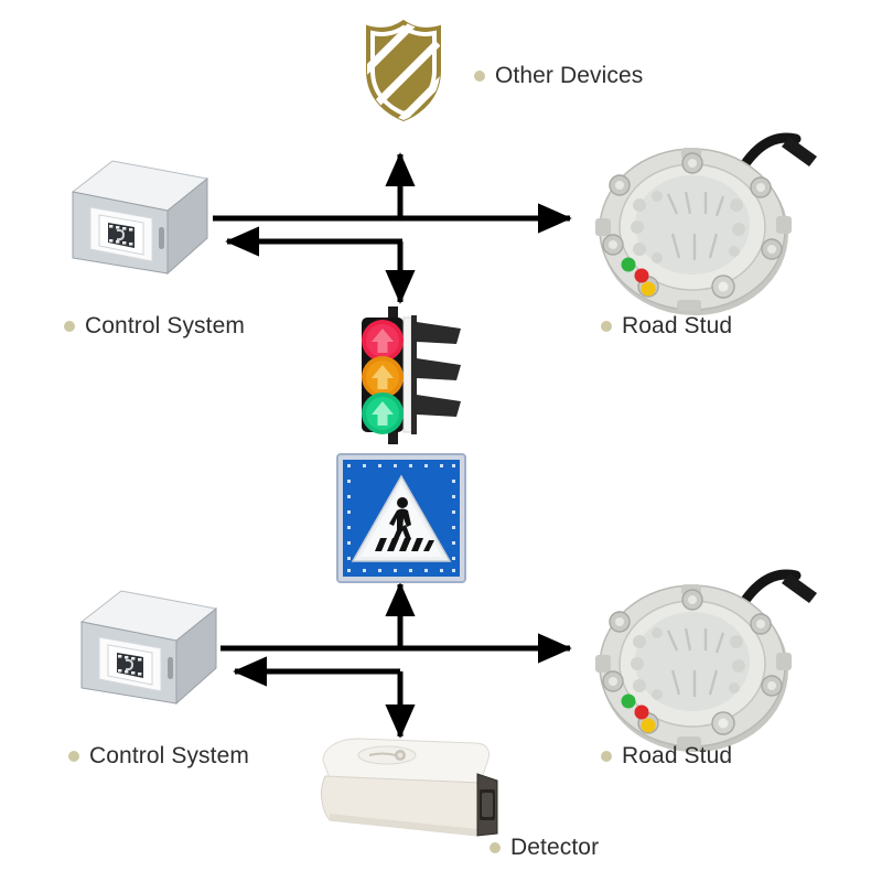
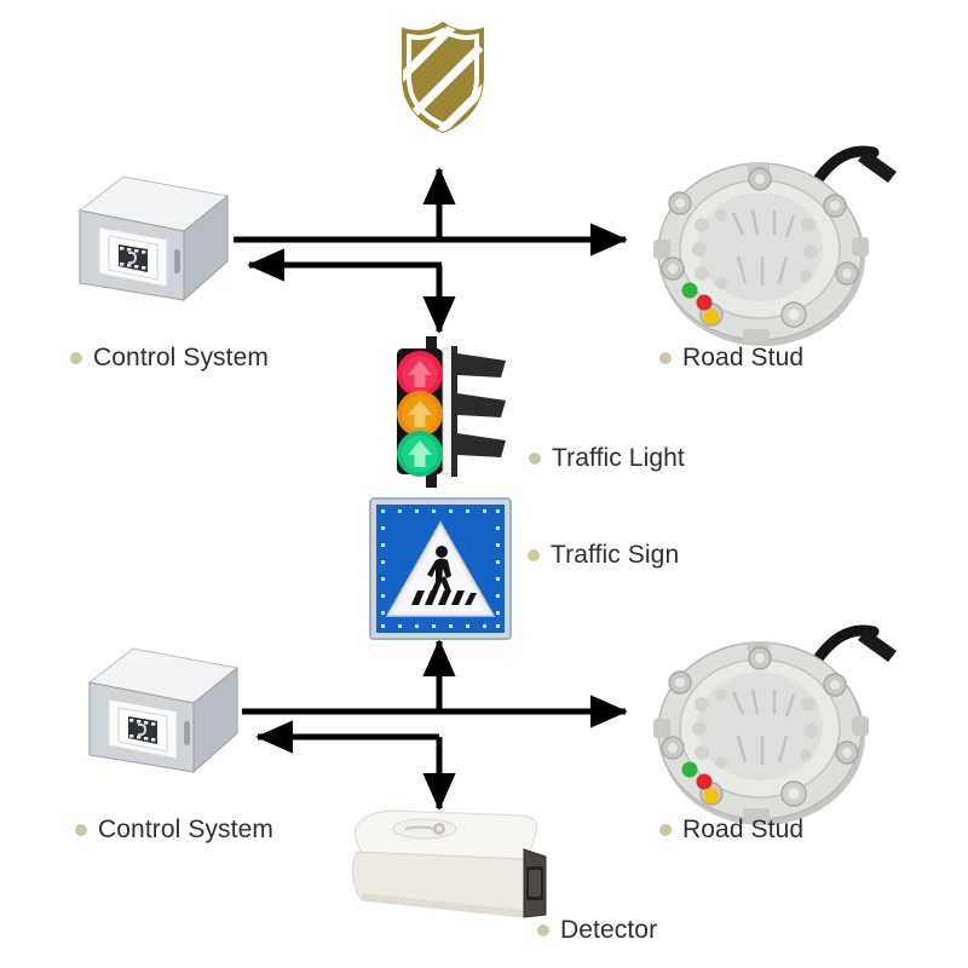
- Other Devices
  Control System
  Road Stud
+ Traffic Light
+ Traffic Sign
  Control System
  Road Stud
  Detector
